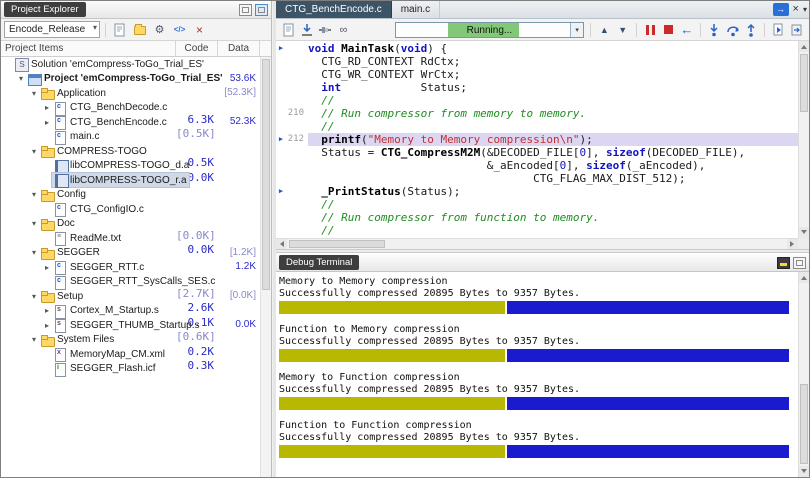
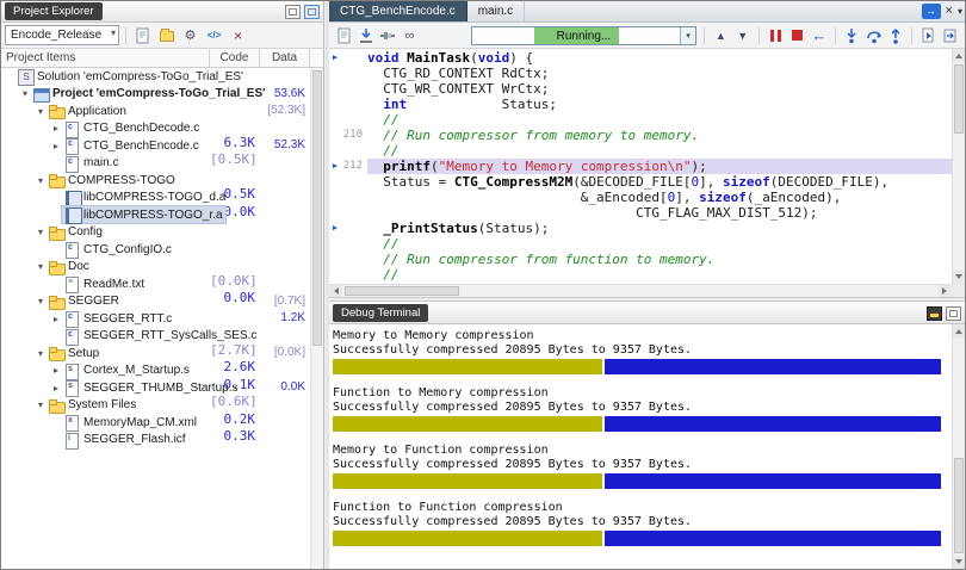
  Project Explorer
  Encode_Release
  ▾
  ⚙
  </>
  ×
  Project Items
  Code
  Data
  Solution 'emCompress-ToGo_Trial_ES'
  ▾
  Project 'emCompress-ToGo_Trial_ES'
  6.3K
  53.6K
  ▾
  Application
  [0.5K]
  [52.3K]
  ▸
  CTG_BenchDecode.c
  ▸
  CTG_BenchEncode.c
  0.5K
  52.3K
  main.c
  0.0K
  ▾
  COMPRESS-TOGO
  libCOMPRESS-TOGO_d.a
  libCOMPRESS-TOGO_r.a
  ▾
  Config
  [0.0K]
  CTG_ConfigIO.c
  0.0K
  ▾
  Doc
  ReadMe.txt
  ▾
  SEGGER
  [2.7K]
- [1.2K]
+ [0.7K]
  ▸
  SEGGER_RTT.c
  2.6K
  1.2K
  SEGGER_RTT_SysCalls_SES.c
  0.1K
  ▾
  Setup
  [0.6K]
  [0.0K]
  ▸
  Cortex_M_Startup.s
  0.2K
  ▸
  SEGGER_THUMB_Startup.s
  0.3K
  0.0K
  ▾
  System Files
  MemoryMap_CM.xml
  SEGGER_Flash.icf
  CTG_BenchEncode.c
  main.c
  →
  ×
  ▾
  ∞
  Running...
  ▲
  ▼
  ←
  ▶
  void MainTask(void) {
  CTG_RD_CONTEXT RdCtx;
  CTG_WR_CONTEXT WrCtx;
  int Status;
  //
  210
  // Run compressor from memory to memory.
  //
  ▶
  212
  printf("Memory to Memory compression\n");
  Status = CTG_CompressM2M(&DECODED_FILE[0], sizeof(DECODED_FILE),
  &_aEncoded[0], sizeof(_aEncoded),
  CTG_FLAG_MAX_DIST_512);
  ▶
  _PrintStatus(Status);
  //
  // Run compressor from function to memory.
  //
  Debug Terminal
  Memory to Memory compression
  Successfully compressed 20895 Bytes to 9357 Bytes.
  Function to Memory compression
  Successfully compressed 20895 Bytes to 9357 Bytes.
  Memory to Function compression
  Successfully compressed 20895 Bytes to 9357 Bytes.
  Function to Function compression
  Successfully compressed 20895 Bytes to 9357 Bytes.
